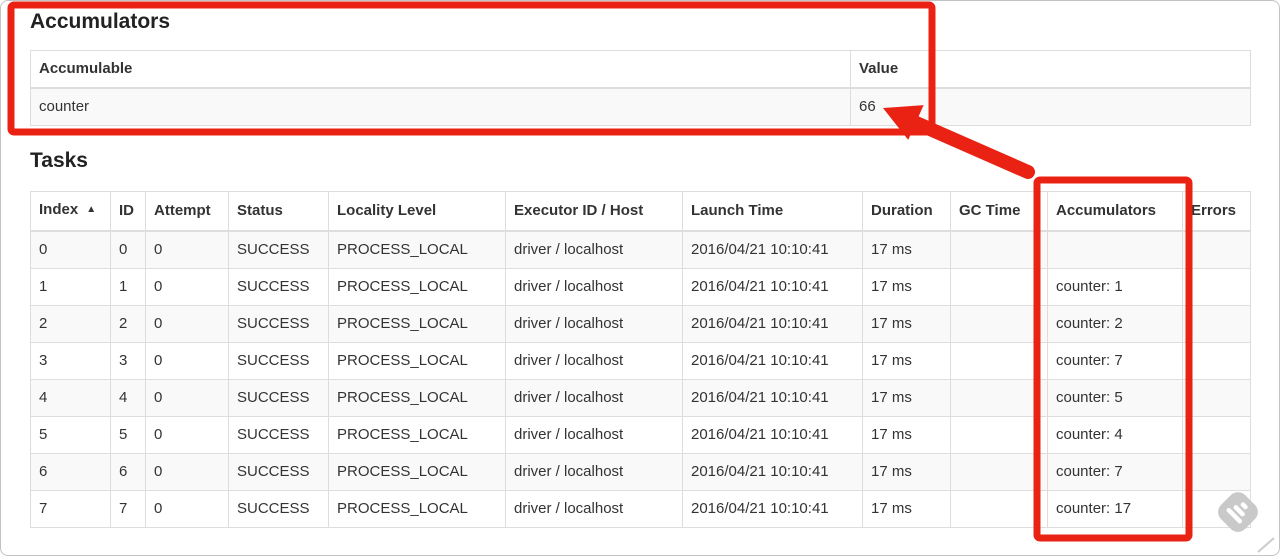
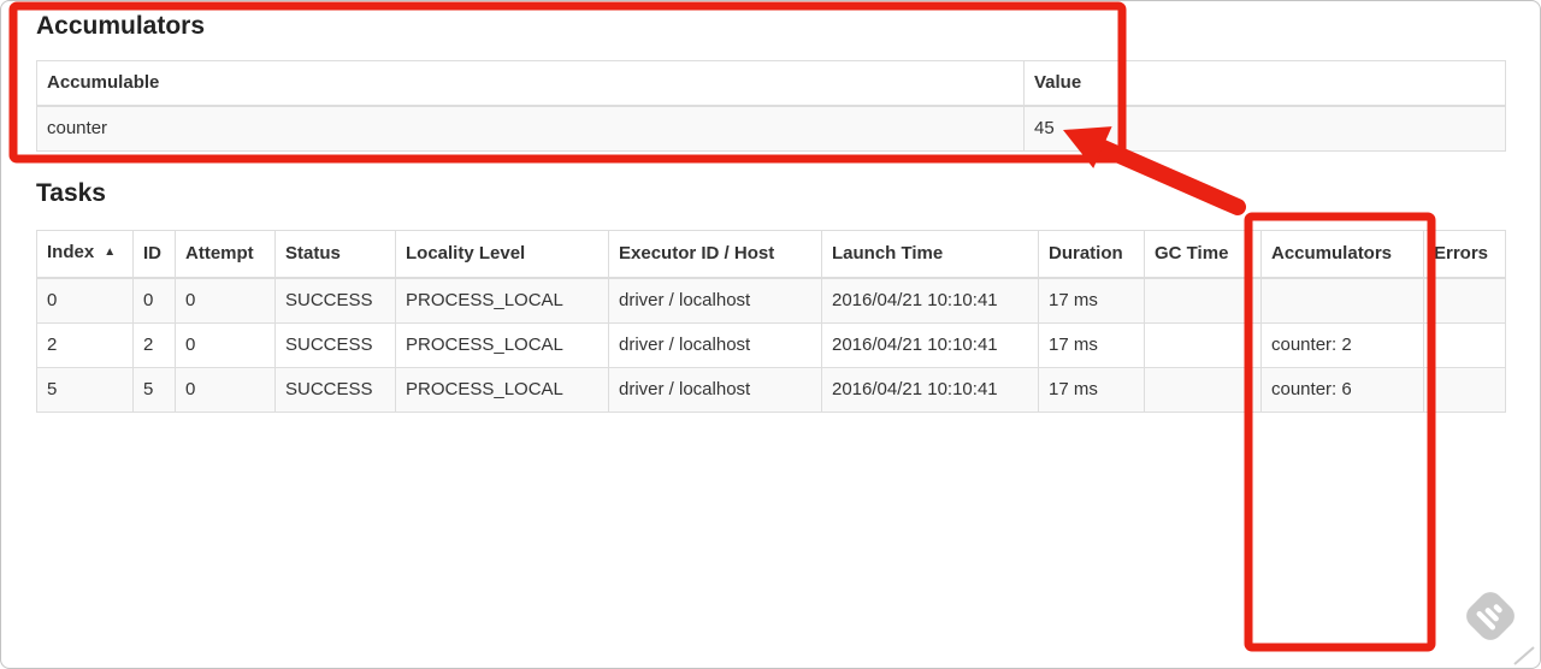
  Accumulators
  Accumulable	Value
- counter	66
+ counter	45
  Tasks
  Index ▲	ID	Attempt	Status	Locality Level	Executor ID / Host	Launch Time	Duration	GC Time	Accumulators	Errors
  0	0	0	SUCCESS	PROCESS_LOCAL	driver / localhost	2016/04/21 10:10:41	17 ms
- 1	1	0	SUCCESS	PROCESS_LOCAL	driver / localhost	2016/04/21 10:10:41	17 ms		counter: 1
  2	2	0	SUCCESS	PROCESS_LOCAL	driver / localhost	2016/04/21 10:10:41	17 ms		counter: 2
- 3	3	0	SUCCESS	PROCESS_LOCAL	driver / localhost	2016/04/21 10:10:41	17 ms		counter: 7
- 4	4	0	SUCCESS	PROCESS_LOCAL	driver / localhost	2016/04/21 10:10:41	17 ms		counter: 5
- 5	5	0	SUCCESS	PROCESS_LOCAL	driver / localhost	2016/04/21 10:10:41	17 ms		counter: 4
+ 5	5	0	SUCCESS	PROCESS_LOCAL	driver / localhost	2016/04/21 10:10:41	17 ms		counter: 6
- 6	6	0	SUCCESS	PROCESS_LOCAL	driver / localhost	2016/04/21 10:10:41	17 ms		counter: 7
- 7	7	0	SUCCESS	PROCESS_LOCAL	driver / localhost	2016/04/21 10:10:41	17 ms		counter: 17
